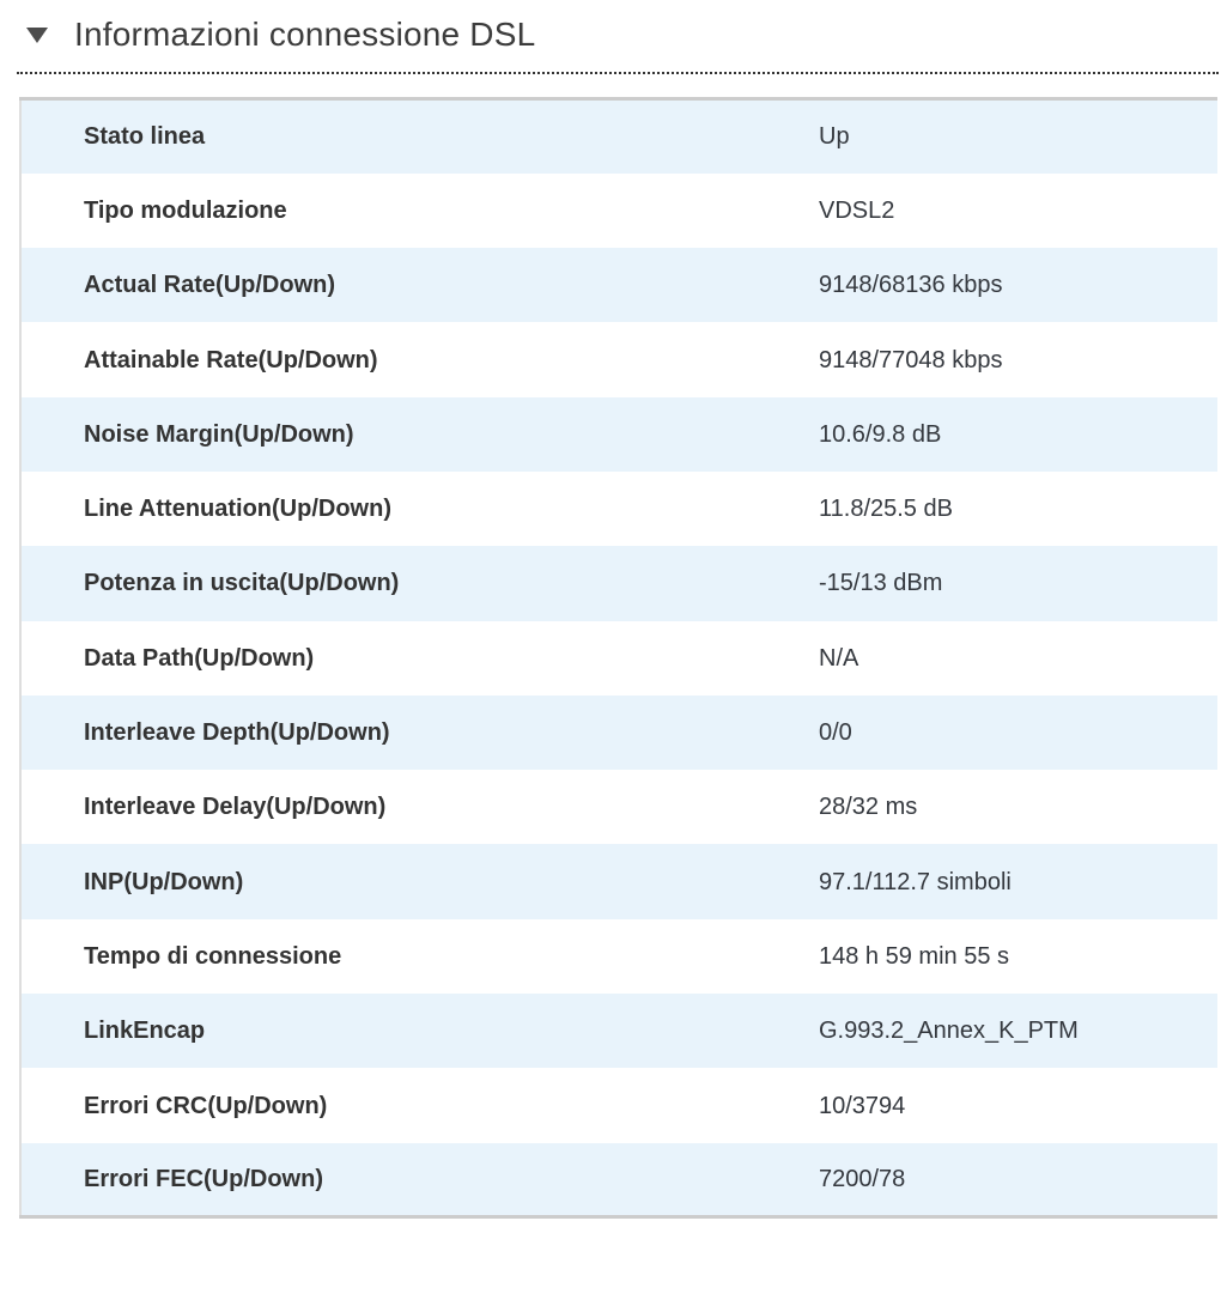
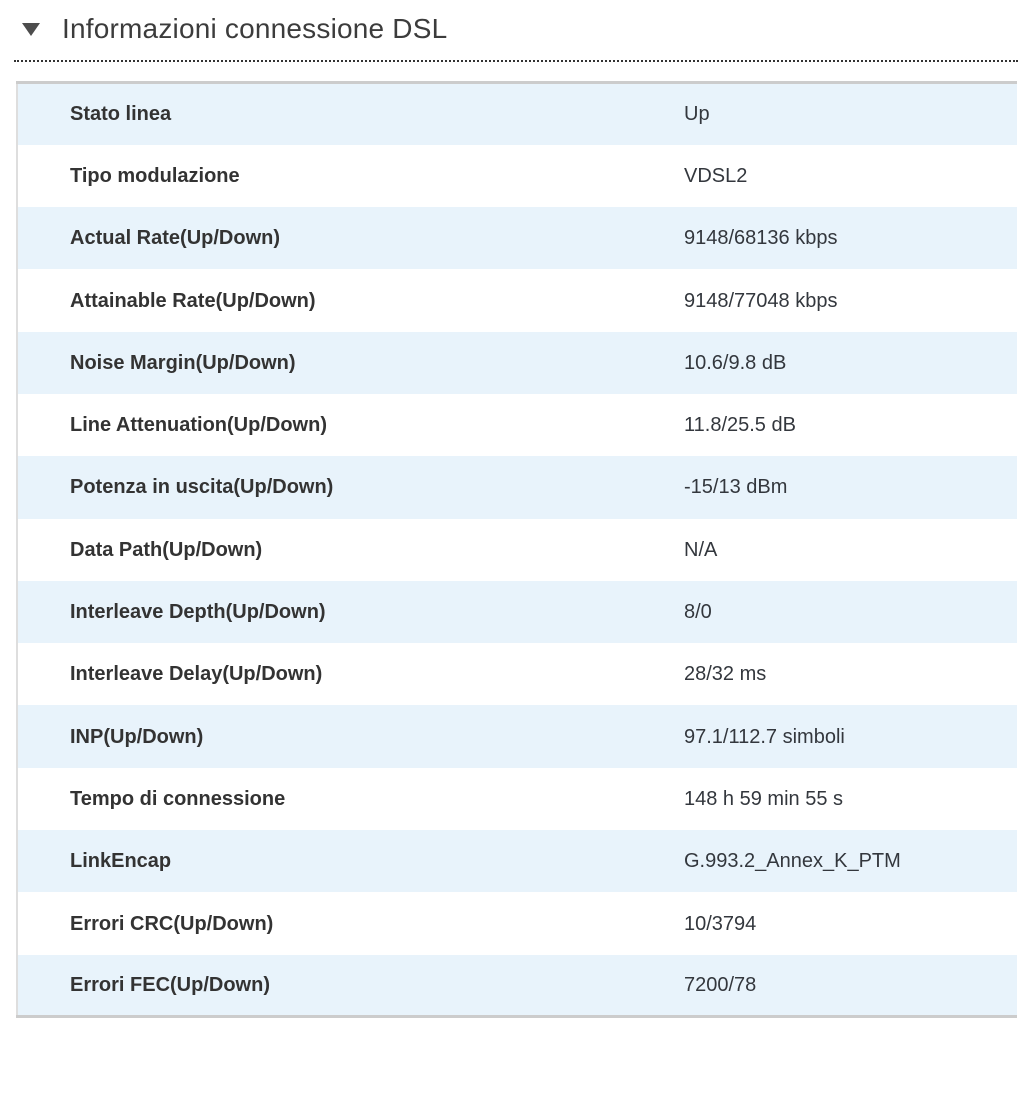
  Informazioni connessione DSL
  Stato linea	Up
  Tipo modulazione	VDSL2
  Actual Rate(Up/Down)	9148/68136 kbps
  Attainable Rate(Up/Down)	9148/77048 kbps
  Noise Margin(Up/Down)	10.6/9.8 dB
  Line Attenuation(Up/Down)	11.8/25.5 dB
  Potenza in uscita(Up/Down)	-15/13 dBm
  Data Path(Up/Down)	N/A
- Interleave Depth(Up/Down)	0/0
+ Interleave Depth(Up/Down)	8/0
  Interleave Delay(Up/Down)	28/32 ms
  INP(Up/Down)	97.1/112.7 simboli
  Tempo di connessione	148 h 59 min 55 s
  LinkEncap	G.993.2_Annex_K_PTM
  Errori CRC(Up/Down)	10/3794
  Errori FEC(Up/Down)	7200/78
